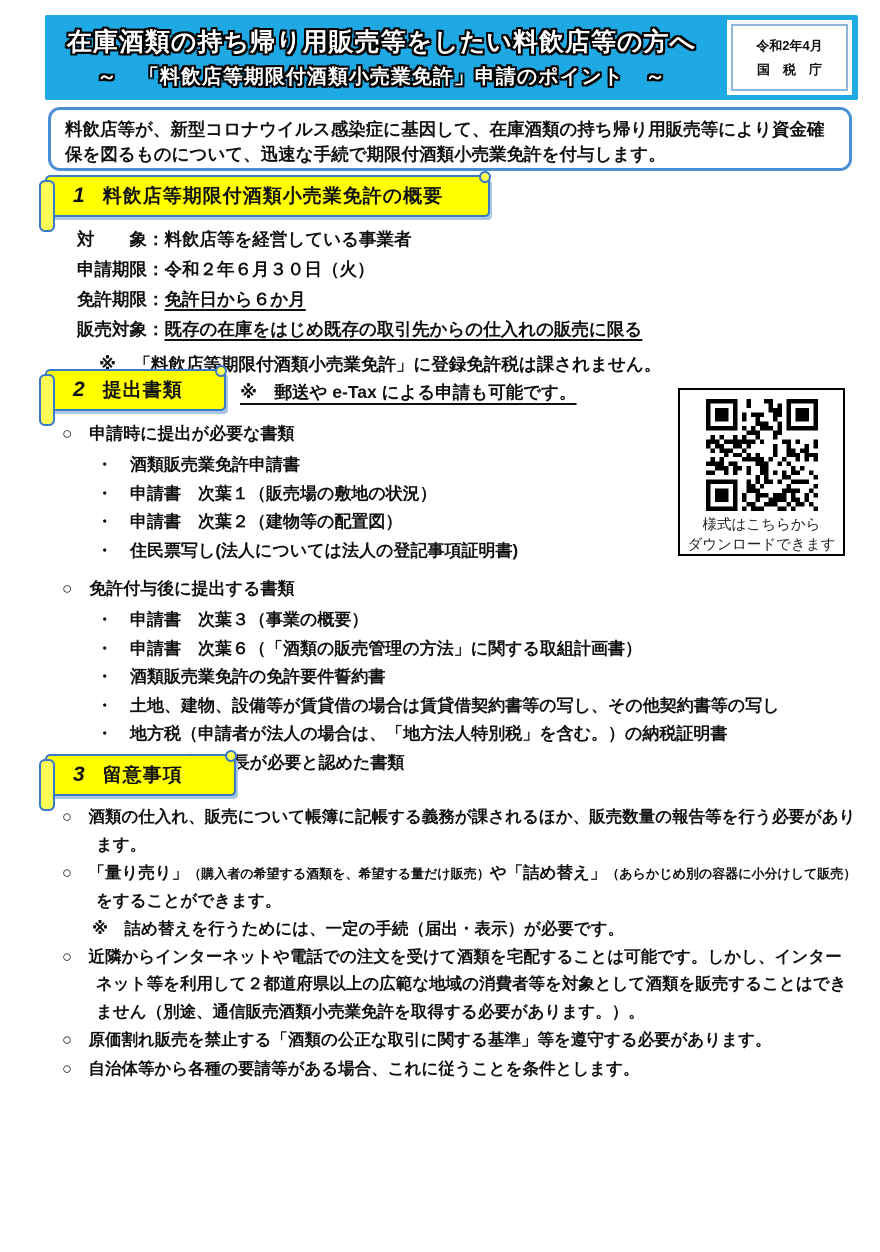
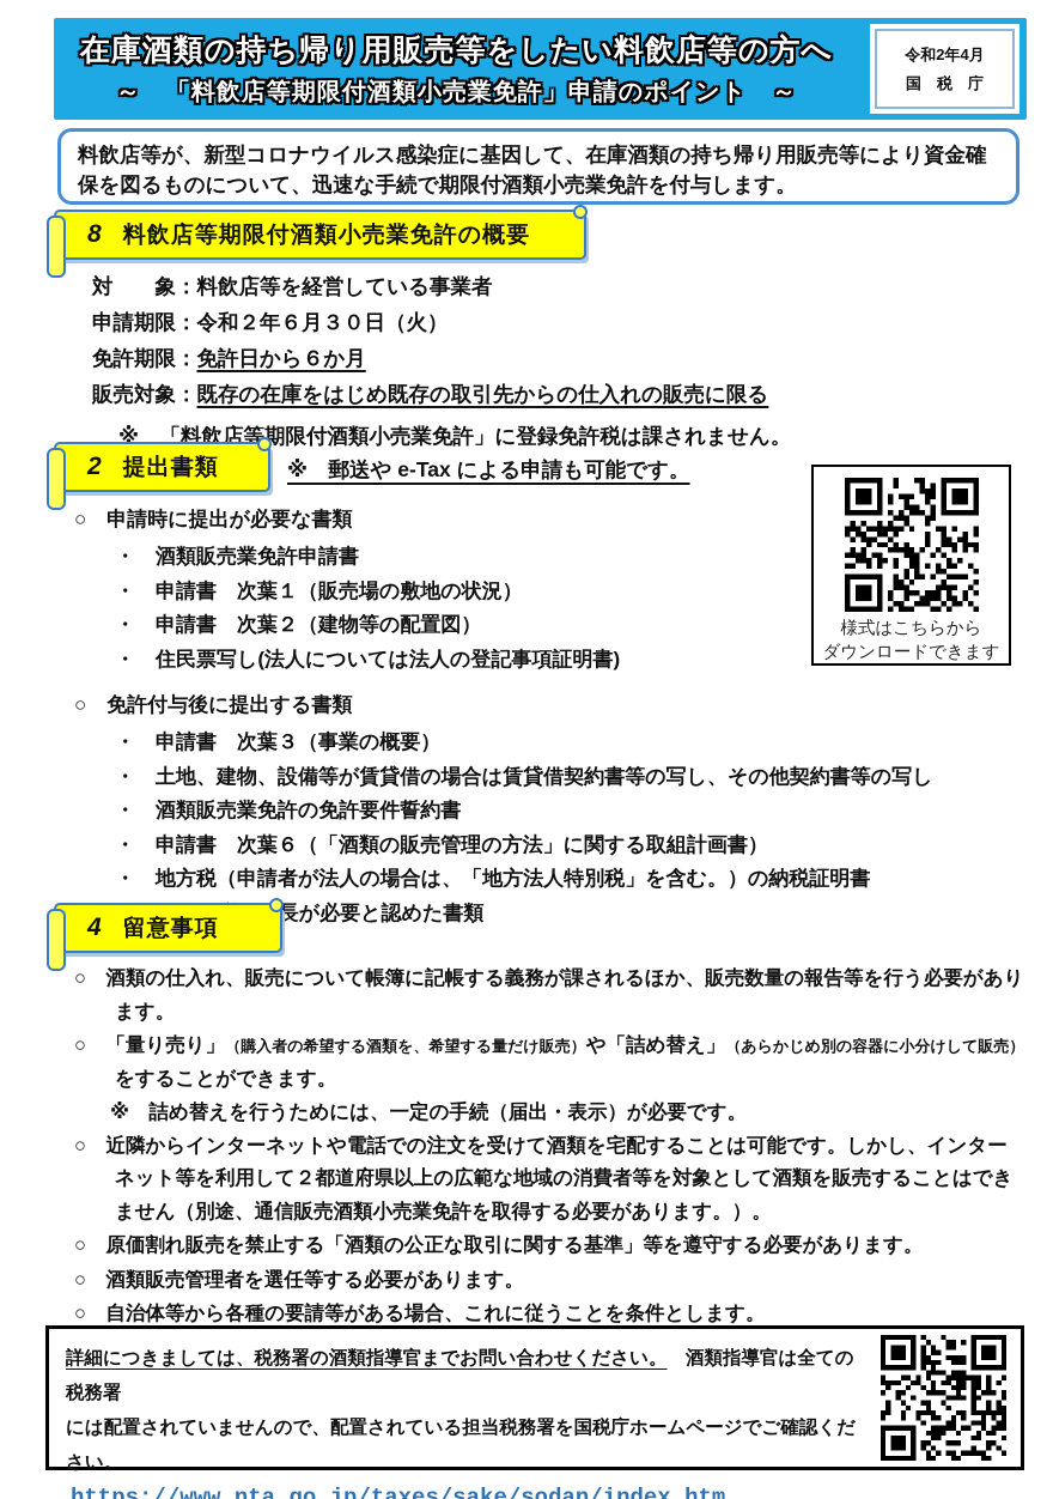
  在庫酒類の持ち帰り用販売等をしたい料飲店等の方へ
  ～ 「料飲店等期限付酒類小売業免許」申請のポイント ～
  令和2年4月
  国 税 庁
  料飲店等が、新型コロナウイルス感染症に基因して、在庫酒類の持ち帰り用販売等により資金確保を図るものについて、迅速な手続で期限付酒類小売業免許を付与します。
- 1
+ 8
  料飲店等期限付酒類小売業免許の概要
  対 象：料飲店等を経営している事業者
  申請期限：令和２年６月３０日（火）
  免許期限：免許日から６か月
  販売対象：既存の在庫をはじめ既存の取引先からの仕入れの販売に限る
  ※ 「料飲店等期限付酒類小売業免許」に登録免許税は課されません。
  2
  提出書類
  ※ 郵送や e-Tax による申請も可能です。
  ○ 申請時に提出が必要な書類
  ・ 酒類販売業免許申請書
  ・ 申請書 次葉１（販売場の敷地の状況）
  ・ 申請書 次葉２（建物等の配置図）
  ・ 住民票写し(法人については法人の登記事項証明書)
  ○ 免許付与後に提出する書類
  ・ 申請書 次葉３（事業の概要）
- ・ 申請書 次葉６（「酒類の販売管理の方法」に関する取組計画書）
+ ・ 土地、建物、設備等が賃貸借の場合は賃貸借契約書等の写し、その他契約書等の写し
  ・ 酒類販売業免許の免許要件誓約書
- ・ 土地、建物、設備等が賃貸借の場合は賃貸借契約書等の写し、その他契約書等の写し
+ ・ 申請書 次葉６（「酒類の販売管理の方法」に関する取組計画書）
  ・ 地方税（申請者が法人の場合は、「地方法人特別税」を含む。）の納税証明書
  様式はこちらから
  ダウンロードできます
- 3
+ 4
  留意事項
  ○ 酒類の仕入れ、販売について帳簿に記帳する義務が課されるほか、販売数量の報告等を行う必要があります。
  ○ 「量り売り」（購入者の希望する酒類を、希望する量だけ販売）や「詰め替え」（あらかじめ別の容器に小分けして販売）をすることができます。
  ※ 詰め替えを行うためには、一定の手続（届出・表示）が必要です。
  ○ 近隣からインターネットや電話での注文を受けて酒類を宅配することは可能です。しかし、インターネット等を利用して２都道府県以上の広範な地域の消費者等を対象として酒類を販売することはできません（別途、通信販売酒類小売業免許を取得する必要があります。）。
  ○ 原価割れ販売を禁止する「酒類の公正な取引に関する基準」等を遵守する必要があります。
+ ○ 酒類販売管理者を選任等する必要があります。
  ○ 自治体等から各種の要請等がある場合、これに従うことを条件とします。
+ 詳細につきましては、税務署の酒類指導官までお問い合わせください。 酒類指導官は全ての税務署
+ には配置されていませんので、配置されている担当税務署を国税庁ホームページでご確認ください。
+ https://www.nta.go.jp/taxes/sake/sodan/index.htm
